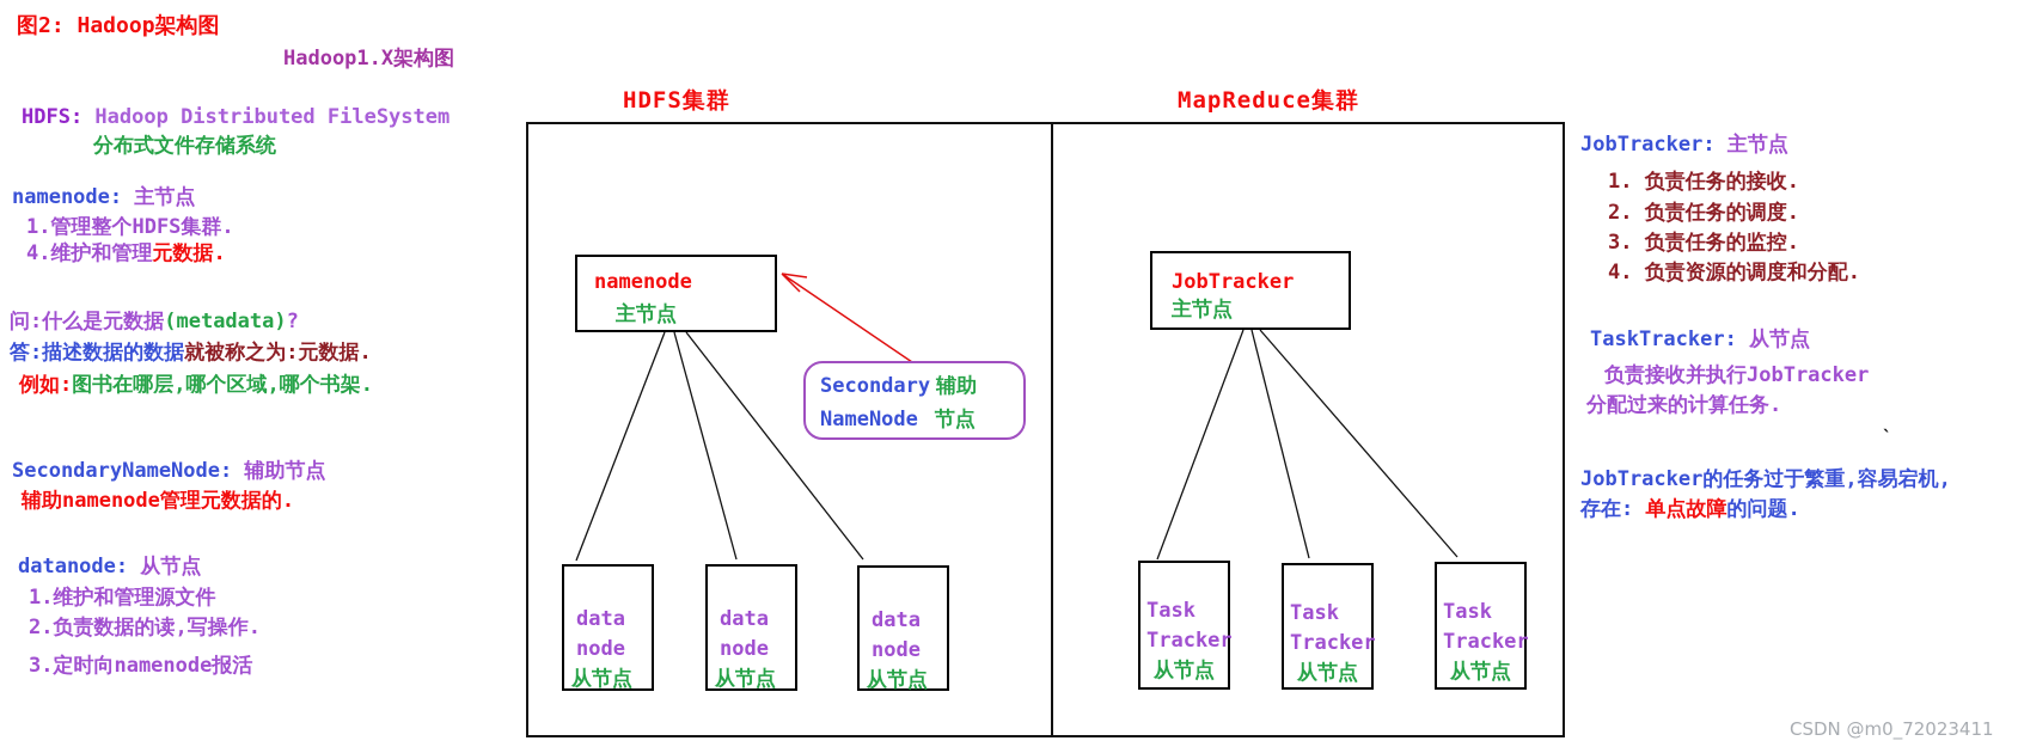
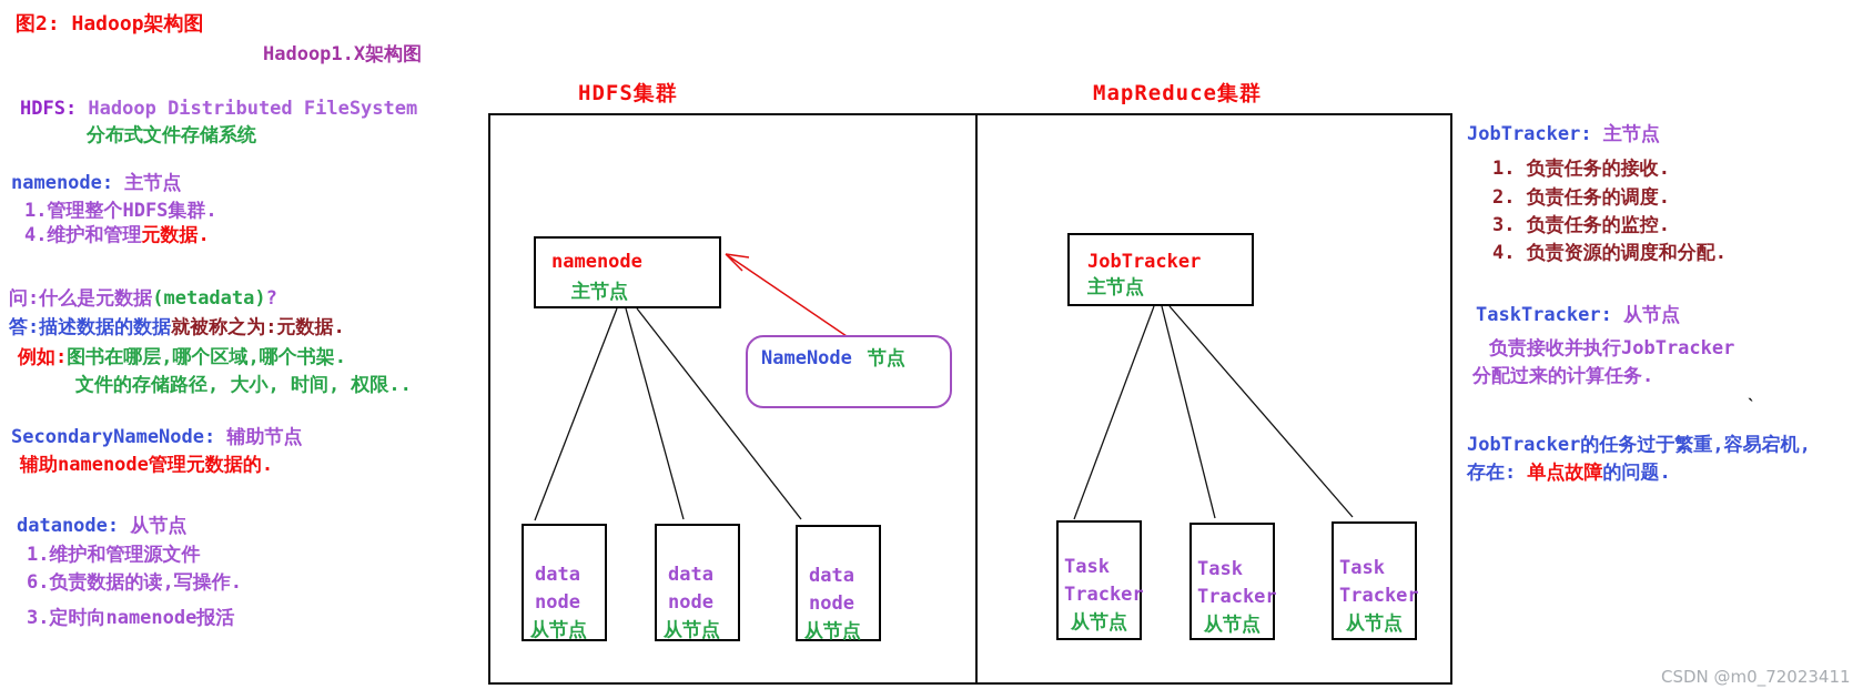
  图2: Hadoop架构图
  Hadoop1.X架构图
  HDFS: Hadoop Distributed FileSystem
  分布式文件存储系统
  namenode: 主节点
  1.管理整个HDFS集群.
  4.维护和管理元数据.
  问:什么是元数据(metadata)?
  答:描述数据的数据就被称之为:元数据.
  例如:图书在哪层,哪个区域,哪个书架.
+ 文件的存储路径, 大小, 时间, 权限..
  SecondaryNameNode: 辅助节点
  辅助namenode管理元数据的.
  datanode: 从节点
  1.维护和管理源文件
- 2.负责数据的读,写操作.
+ 6.负责数据的读,写操作.
  3.定时向namenode报活
  HDFS集群
  MapReduce集群
  namenode
  主节点
- Secondary 辅助
  NameNode 节点
  data
  node
  从节点
  data
  node
  从节点
  data
  node
  从节点
  JobTracker
  主节点
  Task
  Tracker
  从节点
  Task
  Tracker
  从节点
  Task
  Tracker
  从节点
  JobTracker: 主节点
  1. 负责任务的接收.
  2. 负责任务的调度.
  3. 负责任务的监控.
  4. 负责资源的调度和分配.
  TaskTracker: 从节点
  负责接收并执行JobTracker
  分配过来的计算任务.
  `
  JobTracker的任务过于繁重,容易宕机,
  存在: 单点故障的问题.
  CSDN @m0_72023411
